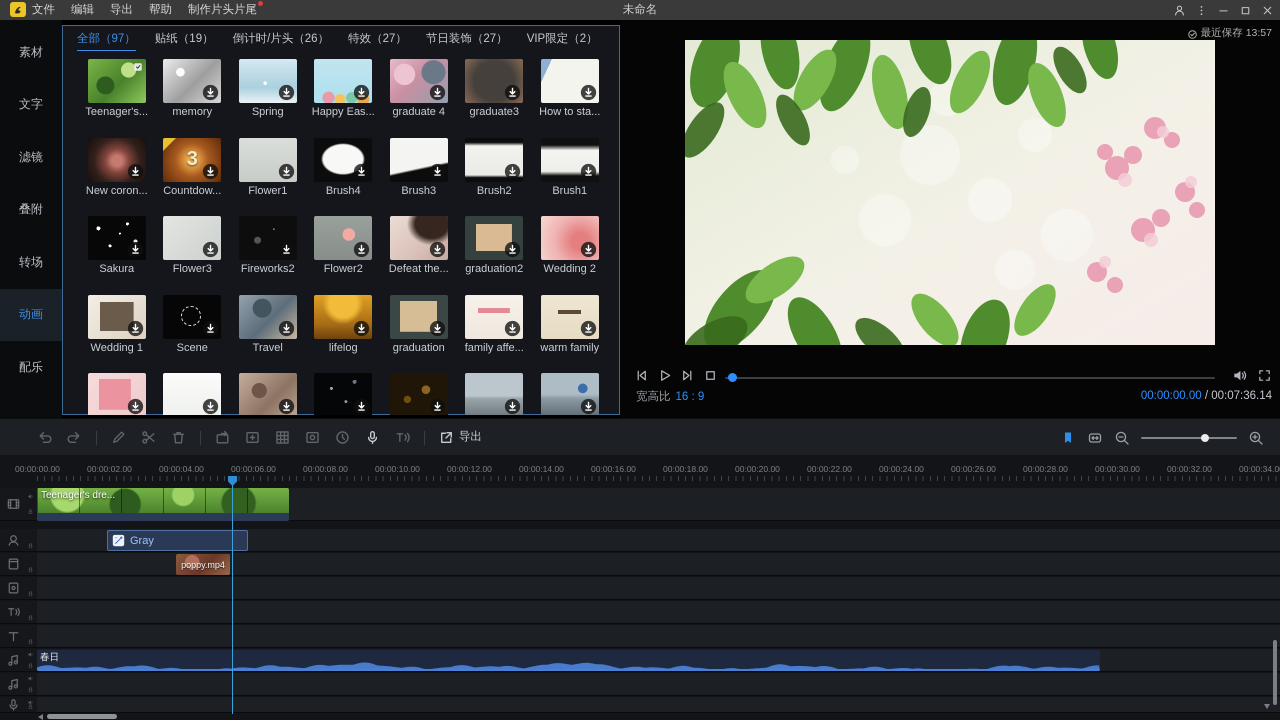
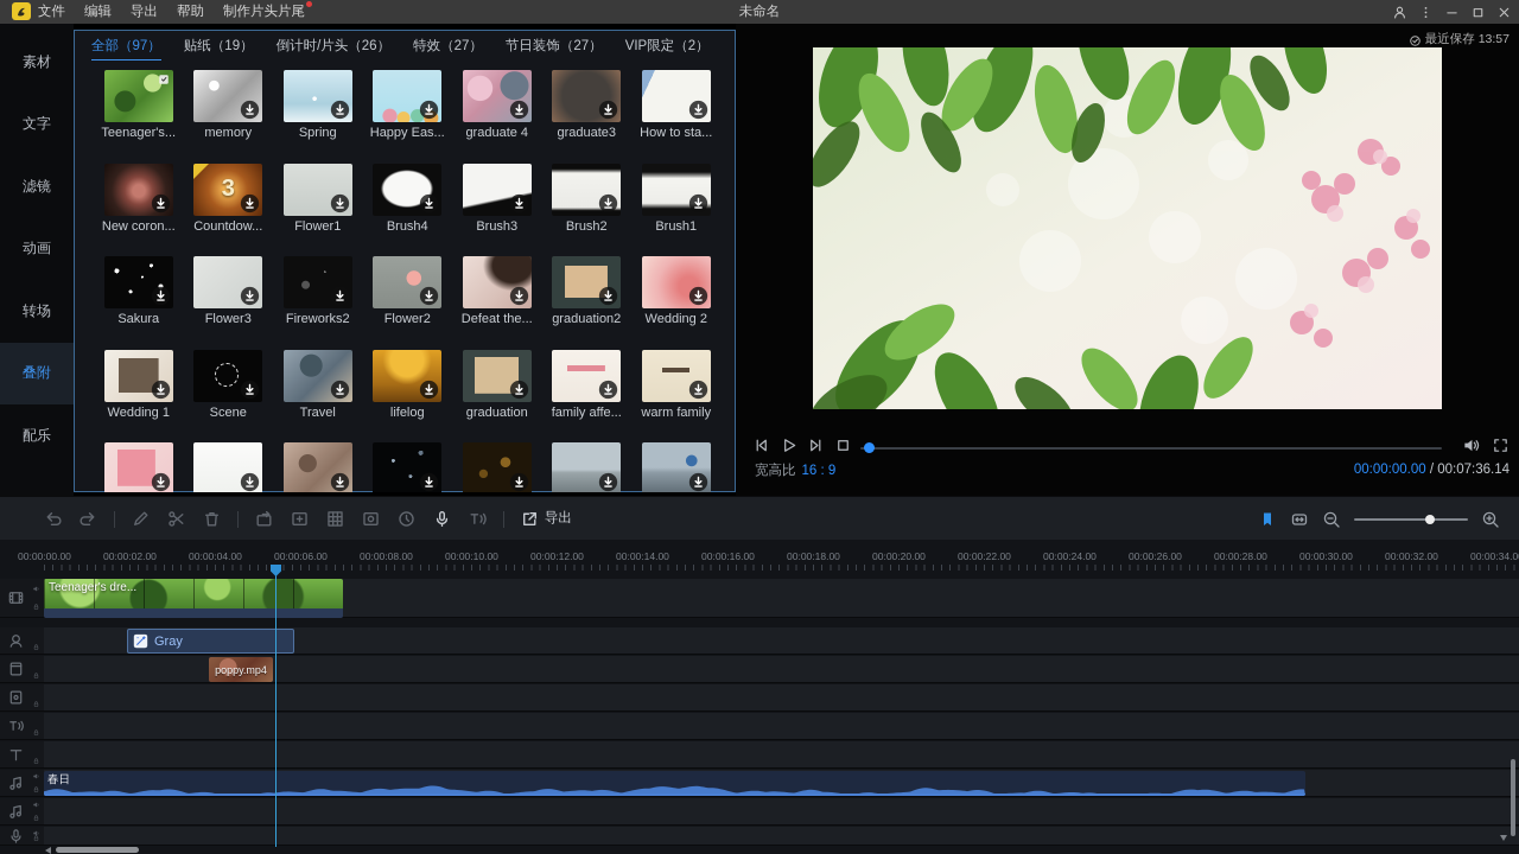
  文件
  编辑
  导出
  帮助
  制作片头片尾
  未命名
  素材
  文字
  滤镜
- 叠附
+ 动画
  转场
- 动画
+ 叠附
  配乐
  全部（97）
  贴纸（19）
  倒计时/片头（26）
  特效（27）
  节日装饰（27）
  VIP限定（2）
  Teenager's...
  memory
  Spring
  Happy Eas...
  graduate 4
  graduate3
  How to sta...
  New coron...
  3
  Countdow...
  Flower1
  Brush4
  Brush3
  Brush2
  Brush1
  Sakura
  Flower3
  Fireworks2
  Flower2
  Defeat the...
  graduation2
  Wedding 2
  Wedding 1
  Scene
  Travel
  lifelog
  graduation
  family affe...
  warm family
  最近保存 13:57
  宽高比 16 : 9
  00:00:00.00 / 00:07:36.14
  导出
  00:00:00.00
  00:00:02.00
  00:00:04.00
  00:00:06.00
  00:00:08.00
  00:00:10.00
  00:00:12.00
  00:00:14.00
  00:00:16.00
  00:00:18.00
  00:00:20.00
  00:00:22.00
  00:00:24.00
  00:00:26.00
  00:00:28.00
  00:00:30.00
  00:00:32.00
  00:00:34.0
  Teenager's dre...
  Gray
  poppy.mp4
  春日
